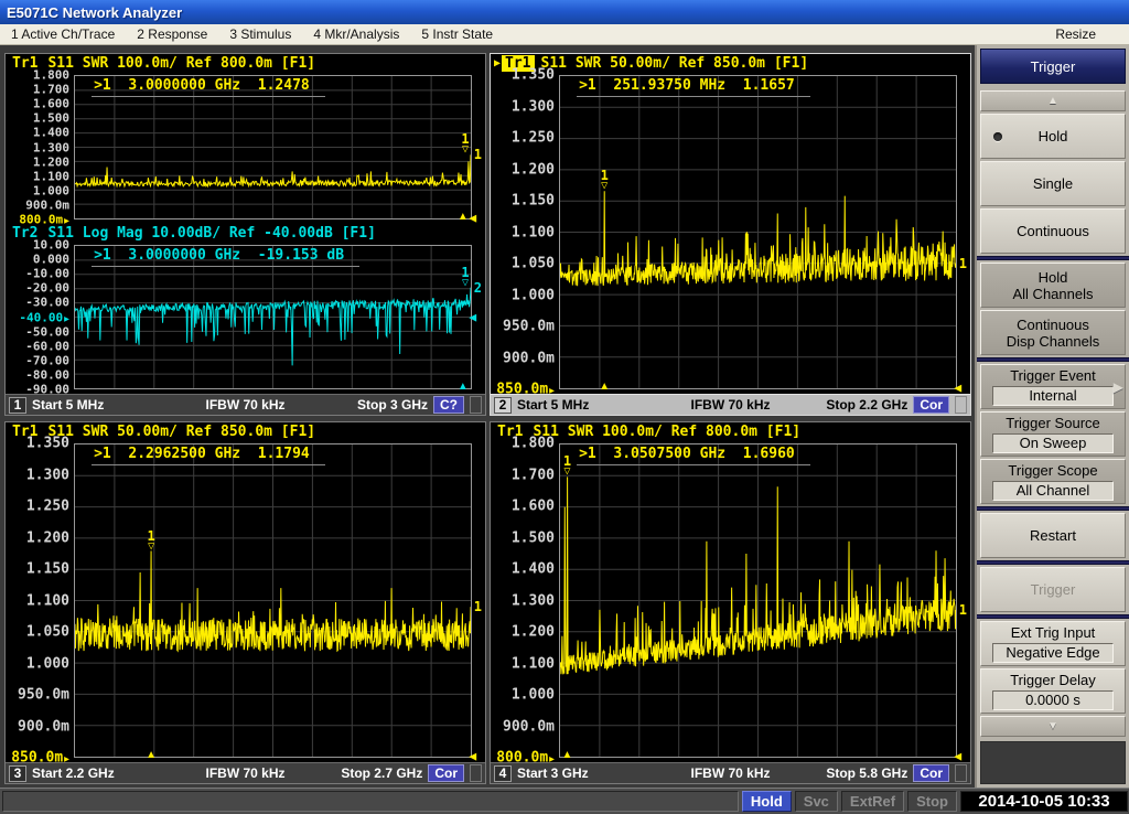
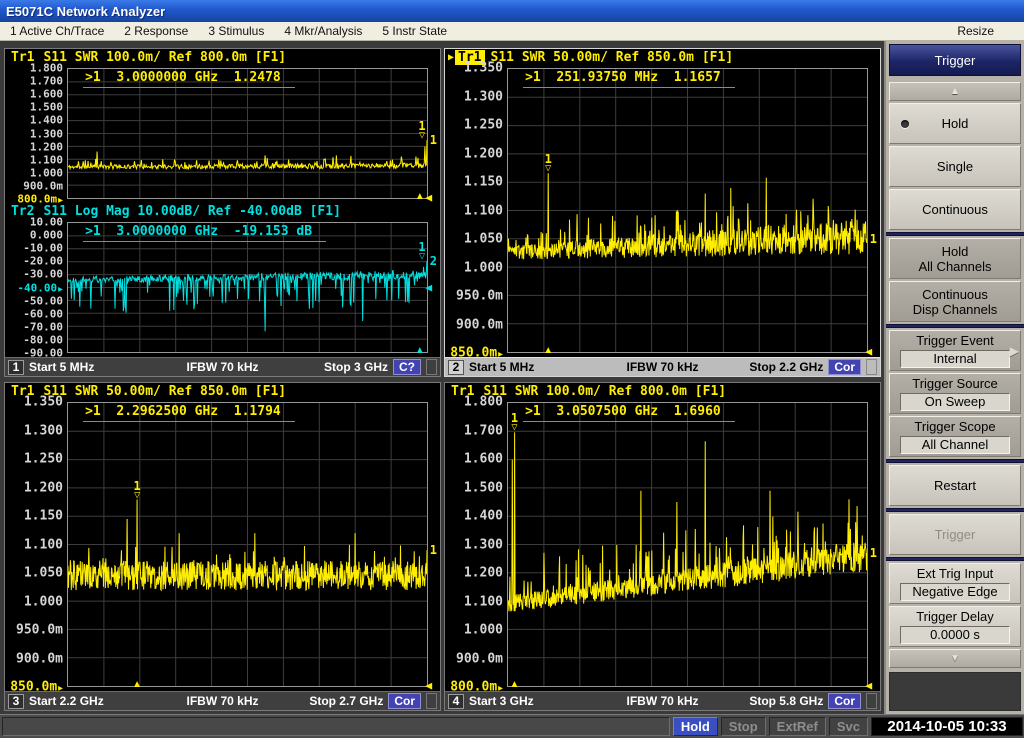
  E5071C Network Analyzer
  1 Active Ch/Trace
  2 Response
  3 Stimulus
  4 Mkr/Analysis
  5 Instr State
  Resize
  Tr1
  S11 SWR 100.0m/ Ref 800.0m [F1]
  1.800
  1.700
  1.600
  1.500
  1.400
  1.300
  1.200
  1.100
  1.000
  900.0m
  800.0m
  >1 3.0000000 GHz 1.2478
  1
  ▽
  1
  ◀
  ▲
  Tr2
  S11 Log Mag 10.00dB/ Ref -40.00dB [F1]
  10.00
  0.000
  -10.00
  -20.00
  -30.00
  -40.00
  -50.00
  -60.00
  -70.00
  -80.00
  -90.00
  >1 3.0000000 GHz -19.153 dB
  1
  ▽
  2
  ◀
  ▲
  1
  Start 5 MHz
  IFBW 70 kHz
  Stop 3 GHz
  C?
  ▶
  Tr1
  S11 SWR 50.00m/ Ref 850.0m [F1]
  1.350
  1.300
  1.250
  1.200
  1.150
  1.100
  1.050
  1.000
  950.0m
  900.0m
  850.0m
  >1 251.93750 MHz 1.1657
  1
  ▽
  1
  ◀
  ▲
  2
  Start 5 MHz
  IFBW 70 kHz
  Stop 2.2 GHz
  Cor
  Tr1
  S11 SWR 50.00m/ Ref 850.0m [F1]
  1.350
  1.300
  1.250
  1.200
  1.150
  1.100
  1.050
  1.000
  950.0m
  900.0m
  850.0m
  >1 2.2962500 GHz 1.1794
  1
  ▽
  1
  ◀
  ▲
  3
  Start 2.2 GHz
  IFBW 70 kHz
  Stop 2.7 GHz
  Cor
  Tr1
  S11 SWR 100.0m/ Ref 800.0m [F1]
  1.800
  1.700
  1.600
  1.500
  1.400
  1.300
  1.200
  1.100
  1.000
  900.0m
  800.0m
  >1 3.0507500 GHz 1.6960
  1
  ▽
  1
  ◀
  ▲
  4
  Start 3 GHz
  IFBW 70 kHz
  Stop 5.8 GHz
  Cor
  Trigger
  ▲
  Hold
  Single
  Continuous
  Hold
  All Channels
  Continuous
  Disp Channels
  Trigger Event
  Internal
  ▶
  Trigger Source
  On Sweep
  Trigger Scope
  All Channel
  Restart
  Trigger
  Ext Trig Input
  Negative Edge
  Trigger Delay
  0.0000 s
  ▼
  Hold
- Svc
+ Stop
  ExtRef
- Stop
+ Svc
  2014-10-05 10:33
